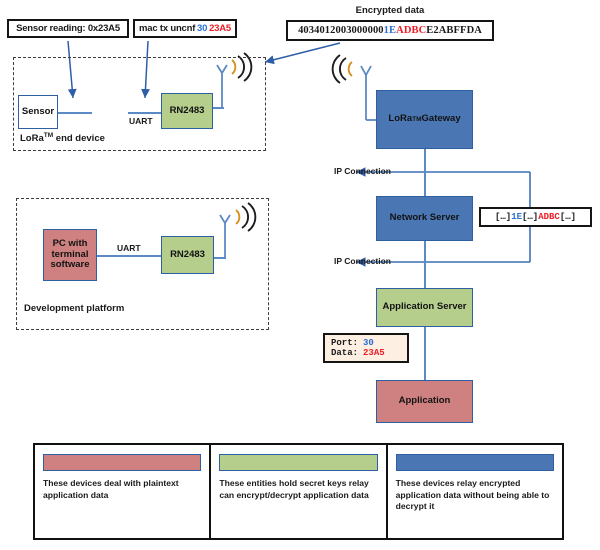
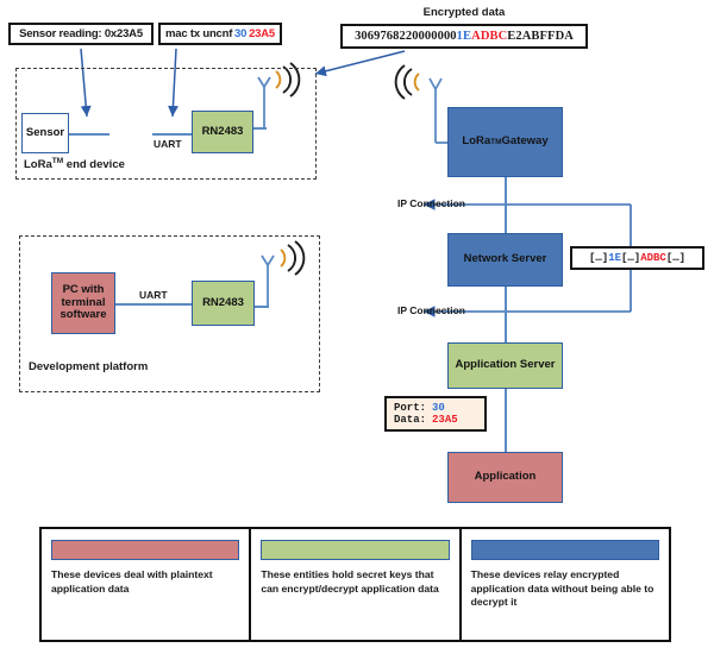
  Sensor reading: 0x23A5
  mac tx uncnf
  30
  23A5
  Encrypted data
- 4034012003000000
+ 3069768220000000
  1E
  ADBC
  E2ABFFDA
  LoRa end device
  Sensor
  UART
  RN2483
  Development platform
  PC with
  terminal
  software
  UART
  RN2483
  LoRa
  Gateway
  IP Connection
  Network Server
  […]
  1E
  […]
  ADBC
  […]
  IP Connection
  Application Server
  Port:
  30
  Data:
  23A5
  Application
  These devices deal with plaintext application data
- These entities hold secret keys relay can encrypt/decrypt application data
+ These entities hold secret keys that can encrypt/decrypt application data
  These devices relay encrypted application data without being able to decrypt it
